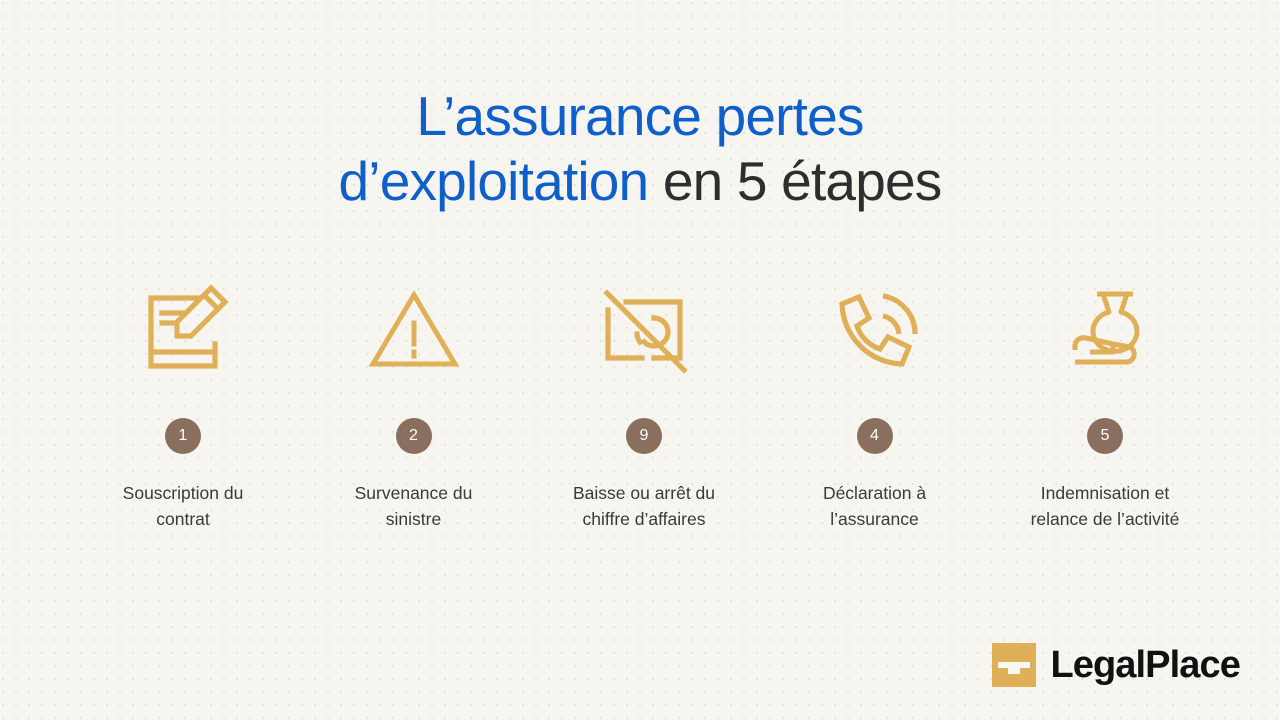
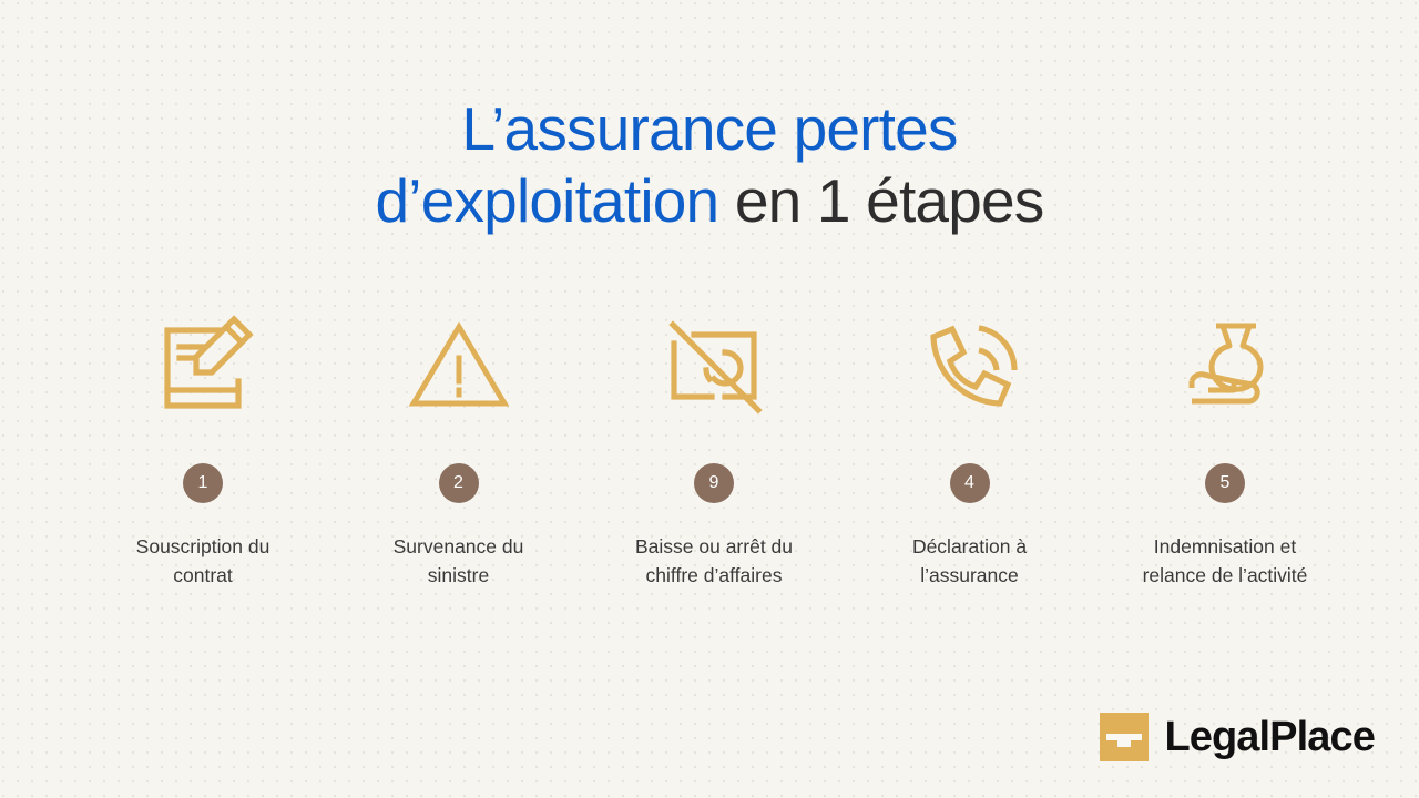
  L’assurance pertes
- d’exploitation en 5 étapes
+ d’exploitation en 1 étapes
  1
  Souscription du
  contrat
  2
  Survenance du
  sinistre
  9
  Baisse ou arrêt du
  chiffre d’affaires
  4
  Déclaration à
  l’assurance
  5
  Indemnisation et
  relance de l’activité
  LegalPlace
